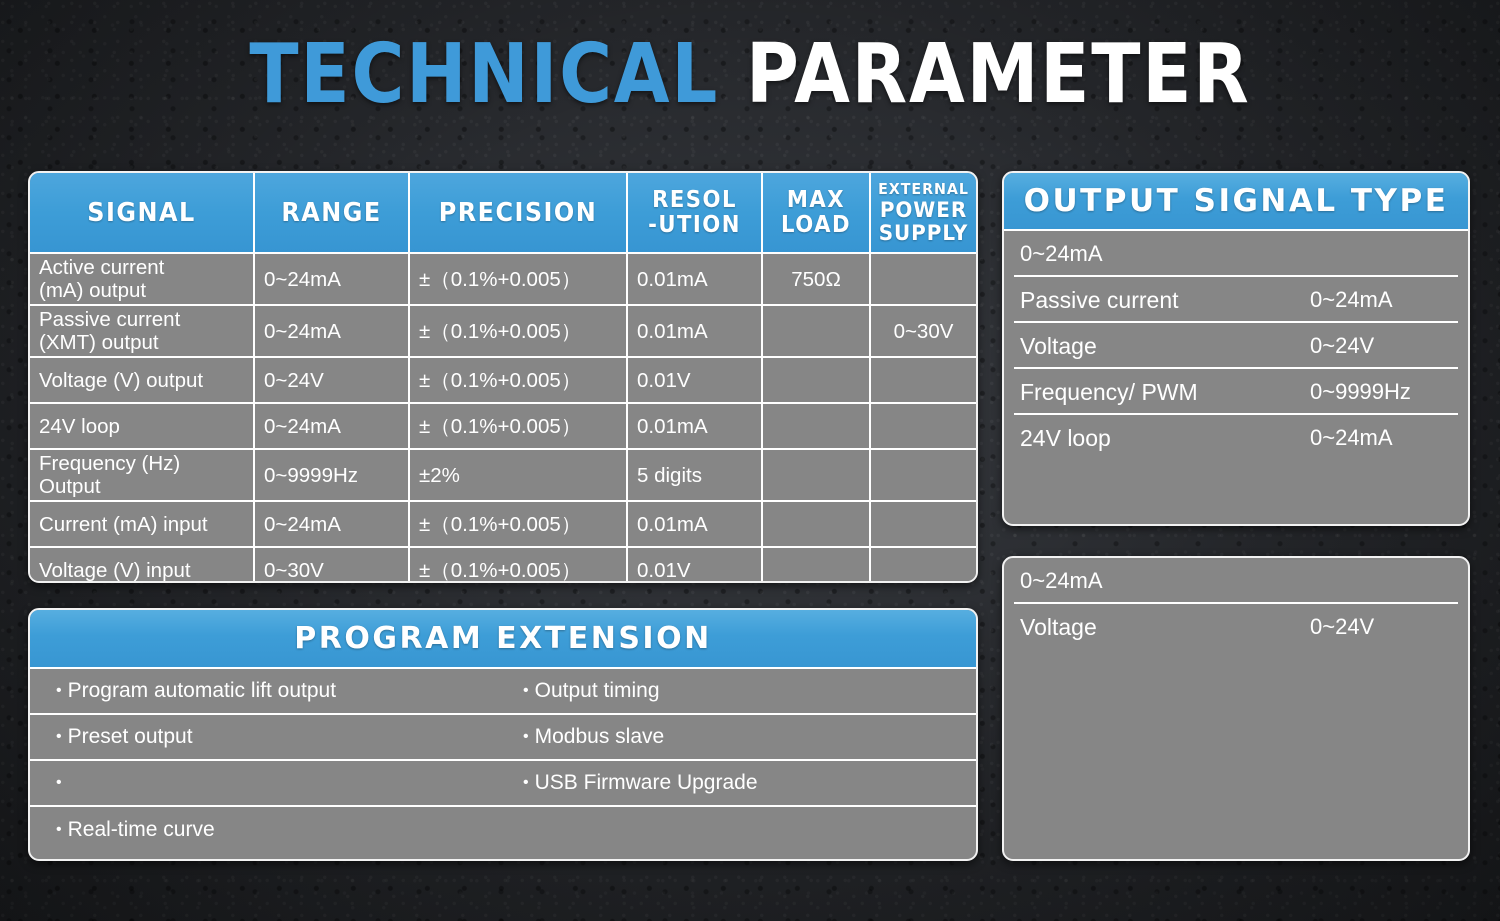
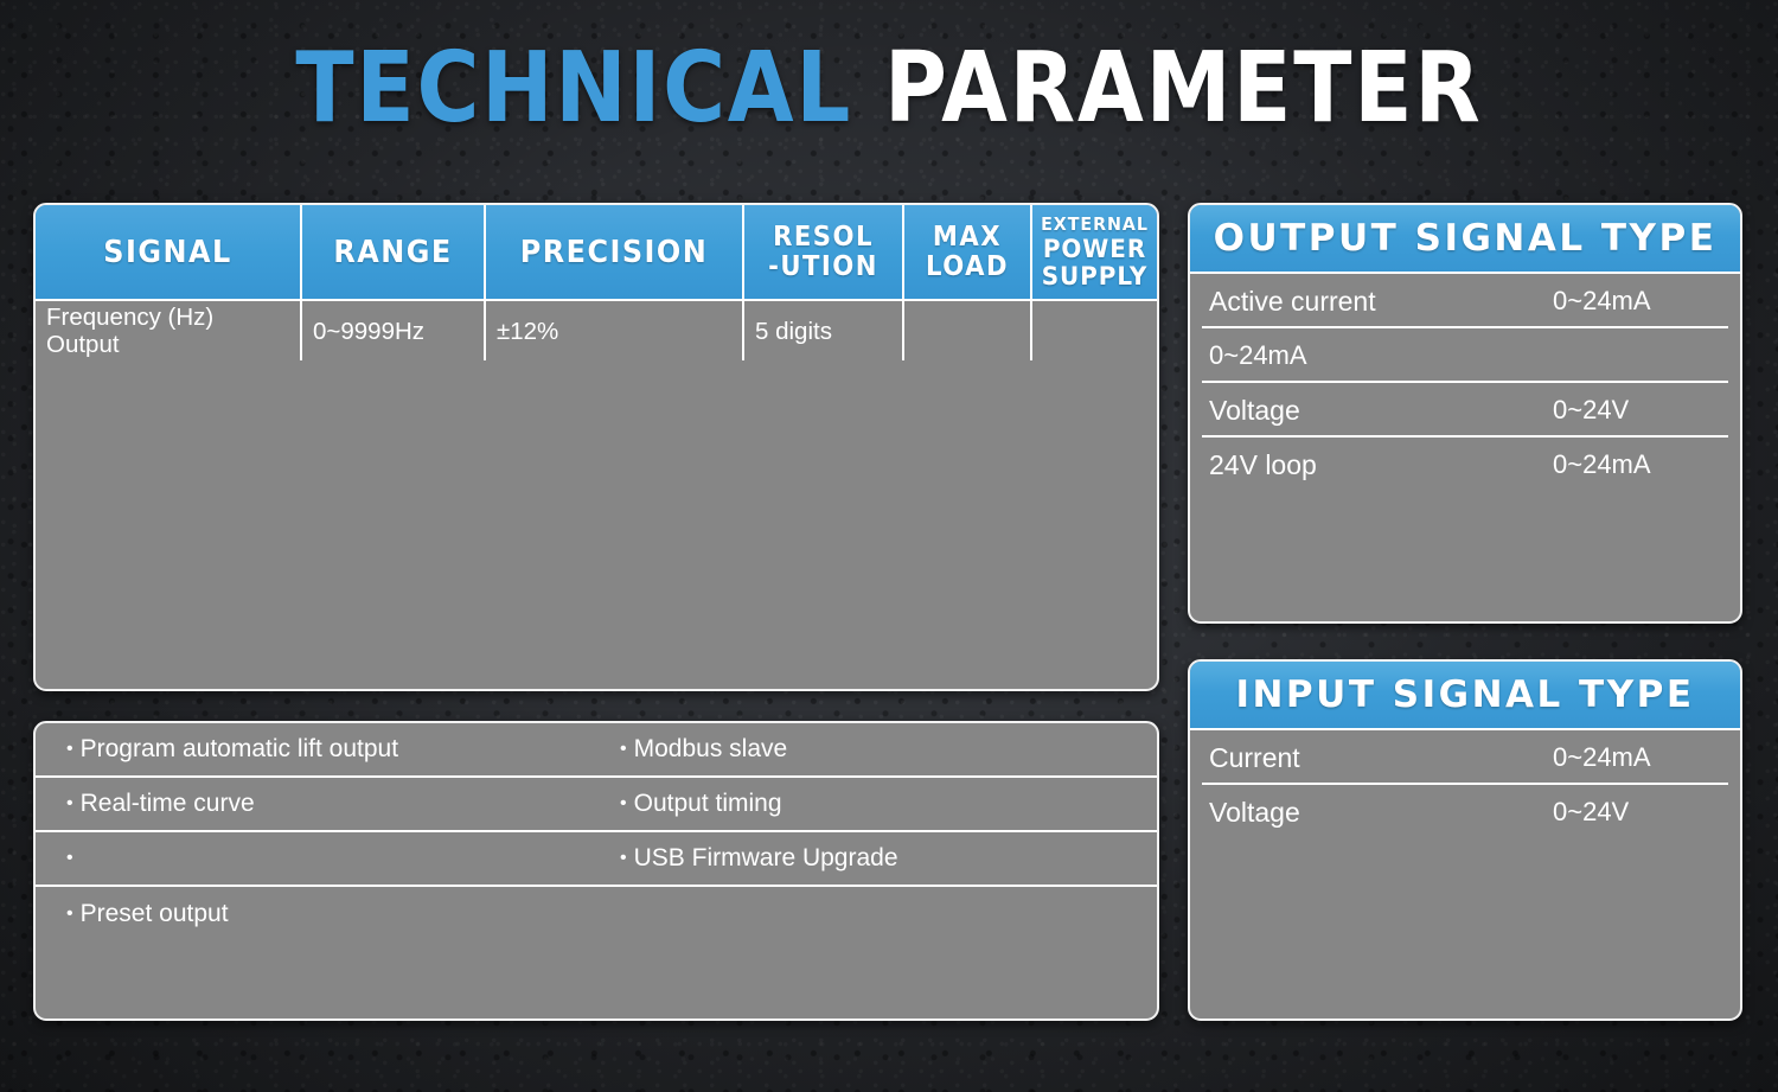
  TECHNICAL PARAMETER
  SIGNAL	RANGE	PRECISION	RESOL -UTION	MAX LOAD	EXTERNAL POWER SUPPLY
- Active current (mA) output	0~24mA	±（0.1%+0.005）	0.01mA	750Ω
- Passive current (XMT) output	0~24mA	±（0.1%+0.005）	0.01mA		0~30V
- Voltage (V) output	0~24V	±（0.1%+0.005）	0.01V
- 24V loop	0~24mA	±（0.1%+0.005）	0.01mA
- Frequency (Hz) Output	0~9999Hz	±2%	5 digits
+ Frequency (Hz) Output	0~9999Hz	±12%	5 digits
- Current (mA) input	0~24mA	±（0.1%+0.005）	0.01mA
- Voltage (V) input	0~30V	±（0.1%+0.005）	0.01V
- PROGRAM EXTENSION
  •
  Program automatic lift output
  •
- Output timing
+ Modbus slave
  •
- Preset output
+ Real-time curve
  •
- Modbus slave
+ Output timing
  •
  •
  USB Firmware Upgrade
  •
- Real-time curve
+ Preset output
  OUTPUT SIGNAL TYPE
+ Active current
  0~24mA
- Passive current
  0~24mA
  Voltage
  0~24V
- Frequency/ PWM
- 0~9999Hz
  24V loop
  0~24mA
+ INPUT SIGNAL TYPE
+ Current
  0~24mA
  Voltage
  0~24V
